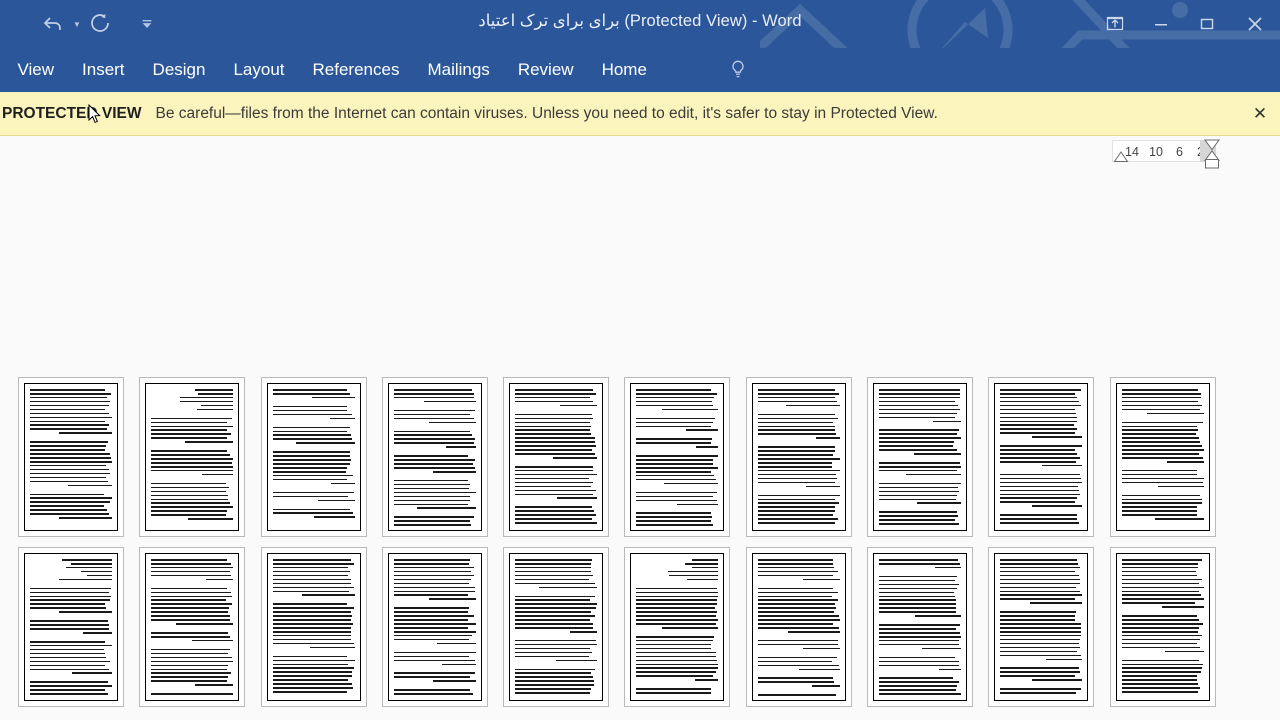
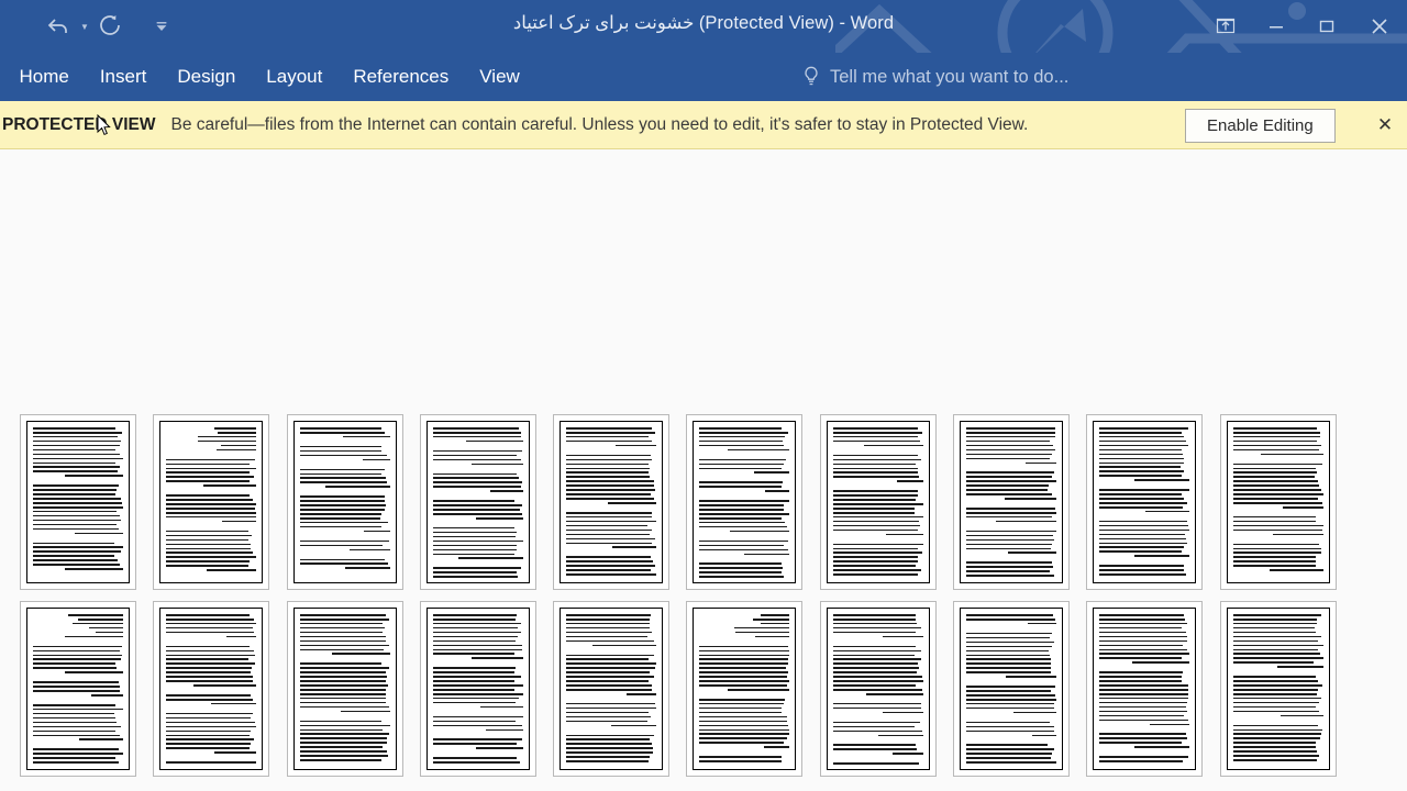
  ▼
- برای برای ترک اعتیاد (Protected View) - Word
+ خشونت برای ترک اعتیاد (Protected View) - Word
- View
+ Home
  Insert
  Design
  Layout
  References
- Mailings
- Review
- Home
+ View
+ Tell me what you want to do...
  PROTECTE VIEW
- Be careful—files from the Internet can contain viruses. Unless you need to edit, it's safer to stay in Protected View.
+ Be careful—files from the Internet can contain careful. Unless you need to edit, it's safer to stay in Protected View.
+ Enable Editing
  ✕
- 14
- 10
- 6
